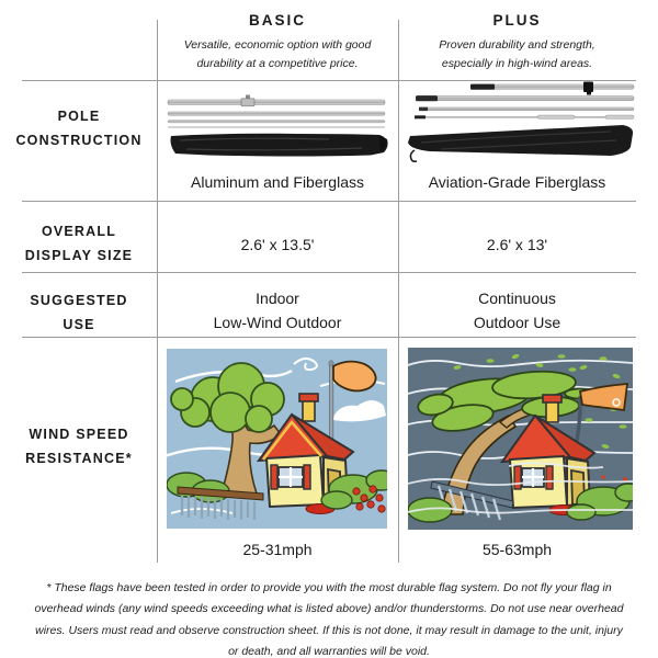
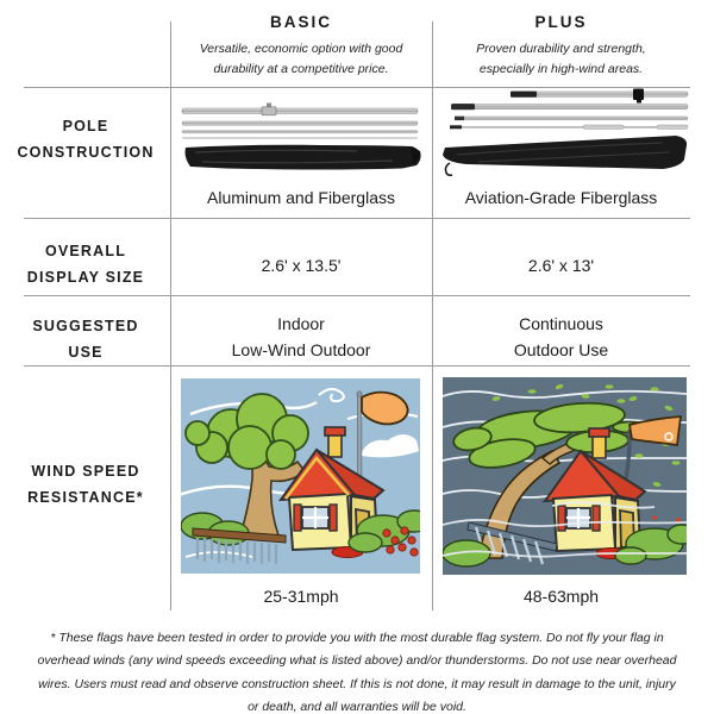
  BASIC
  Versatile, economic option with good
  durability at a competitive price.
  PLUS
  Proven durability and strength,
  especially in high-wind areas.
  POLE
  CONSTRUCTION
  OVERALL
  DISPLAY SIZE
  SUGGESTED
  USE
  WIND SPEED
  RESISTANCE*
  Aluminum and Fiberglass
  Aviation-Grade Fiberglass
  2.6' x 13.5'
  2.6' x 13'
  Indoor
  Low-Wind Outdoor
  Continuous
  Outdoor Use
  25-31mph
- 55-63mph
+ 48-63mph
  * These flags have been tested in order to provide you with the most durable flag system. Do not fly your flag in overhead winds (any wind speeds exceeding what is listed above) and/or thunderstorms. Do not use near overhead wires. Users must read and observe construction sheet. If this is not done, it may result in damage to the unit, injury or death, and all warranties will be void.
